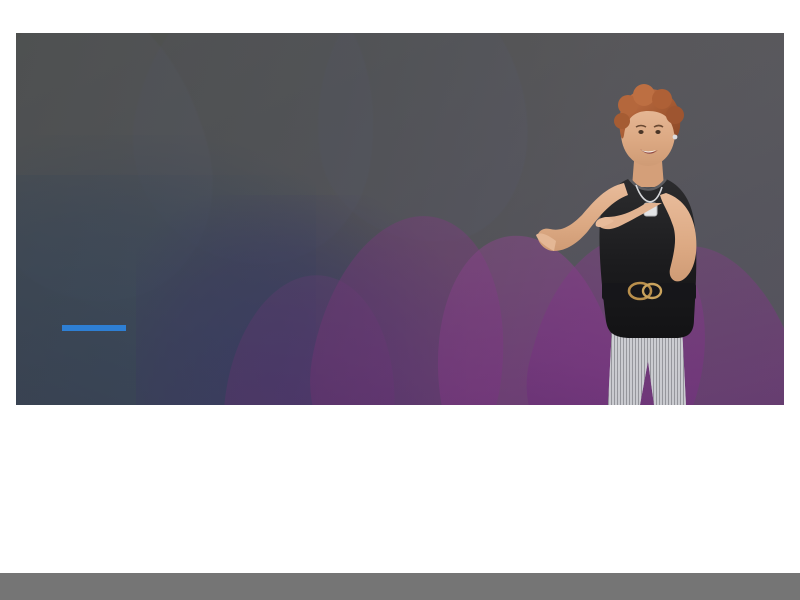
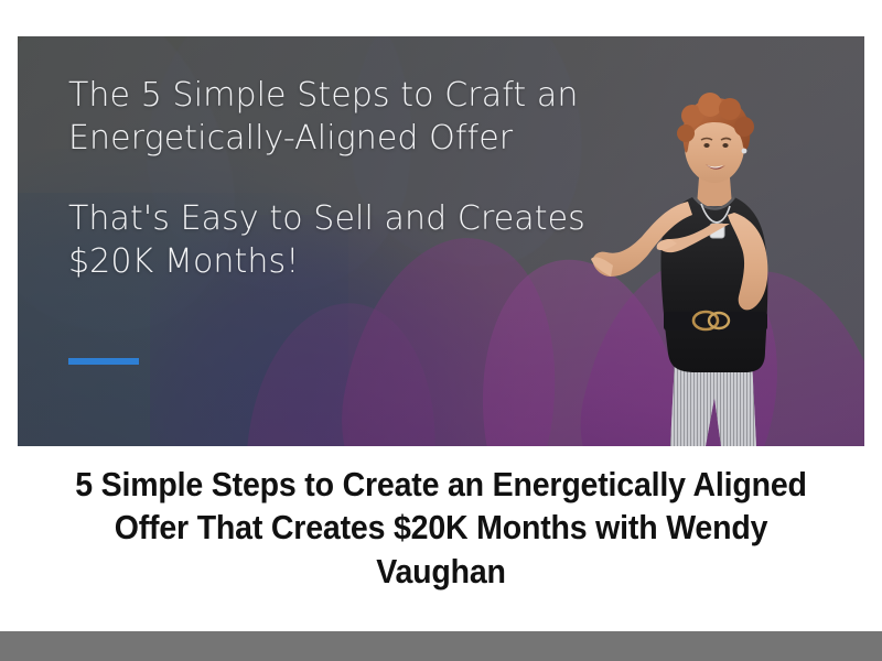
+ The 5 Simple Steps to Craft an
+ Energetically-Aligned Offer
+ That's Easy to Sell and Creates
+ $20K Months!
+ 5 Simple Steps to Create an Energetically Aligned Offer That Creates $20K Months with Wendy Vaughan
